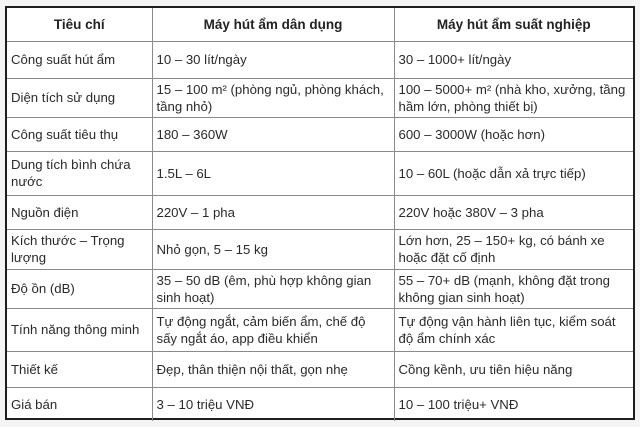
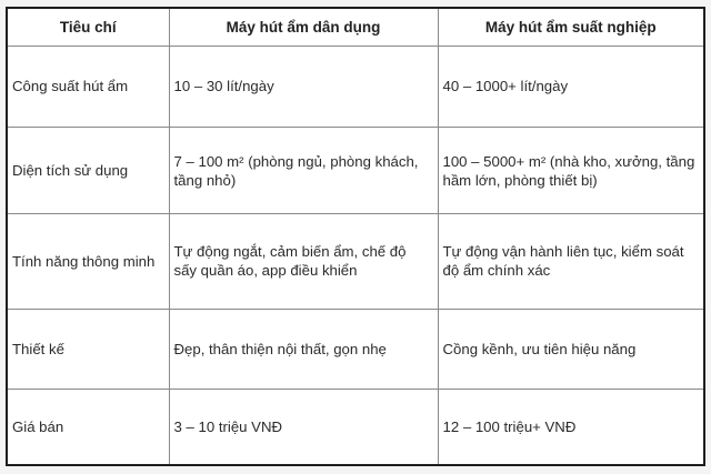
  Tiêu chí	Máy hút ẩm dân dụng	Máy hút ẩm suất nghiệp
- Công suất hút ẩm	10 – 30 lít/ngày	30 – 1000+ lít/ngày
+ Công suất hút ẩm	10 – 30 lít/ngày	40 – 1000+ lít/ngày
- Diện tích sử dụng	15 – 100 m² (phòng ngủ, phòng khách, tầng nhỏ)	100 – 5000+ m² (nhà kho, xưởng, tầng hầm lớn, phòng thiết bị)
+ Diện tích sử dụng	7 – 100 m² (phòng ngủ, phòng khách, tầng nhỏ)	100 – 5000+ m² (nhà kho, xưởng, tầng hầm lớn, phòng thiết bị)
- Công suất tiêu thụ	180 – 360W	600 – 3000W (hoặc hơn)
- Dung tích bình chứa nước	1.5L – 6L	10 – 60L (hoặc dẫn xả trực tiếp)
- Nguồn điện	220V – 1 pha	220V hoặc 380V – 3 pha
- Kích thước – Trọng lượng	Nhỏ gọn, 5 – 15 kg	Lớn hơn, 25 – 150+ kg, có bánh xe hoặc đặt cố định
- Độ ồn (dB)	35 – 50 dB (êm, phù hợp không gian sinh hoạt)	55 – 70+ dB (mạnh, không đặt trong không gian sinh hoạt)
- Tính năng thông minh	Tự động ngắt, cảm biến ẩm, chế độ sấy ngắt áo, app điều khiển	Tự động vận hành liên tục, kiểm soát độ ẩm chính xác
+ Tính năng thông minh	Tự động ngắt, cảm biến ẩm, chế độ sấy quần áo, app điều khiển	Tự động vận hành liên tục, kiểm soát độ ẩm chính xác
  Thiết kế	Đẹp, thân thiện nội thất, gọn nhẹ	Cồng kềnh, ưu tiên hiệu năng
- Giá bán	3 – 10 triệu VNĐ	10 – 100 triệu+ VNĐ
+ Giá bán	3 – 10 triệu VNĐ	12 – 100 triệu+ VNĐ
